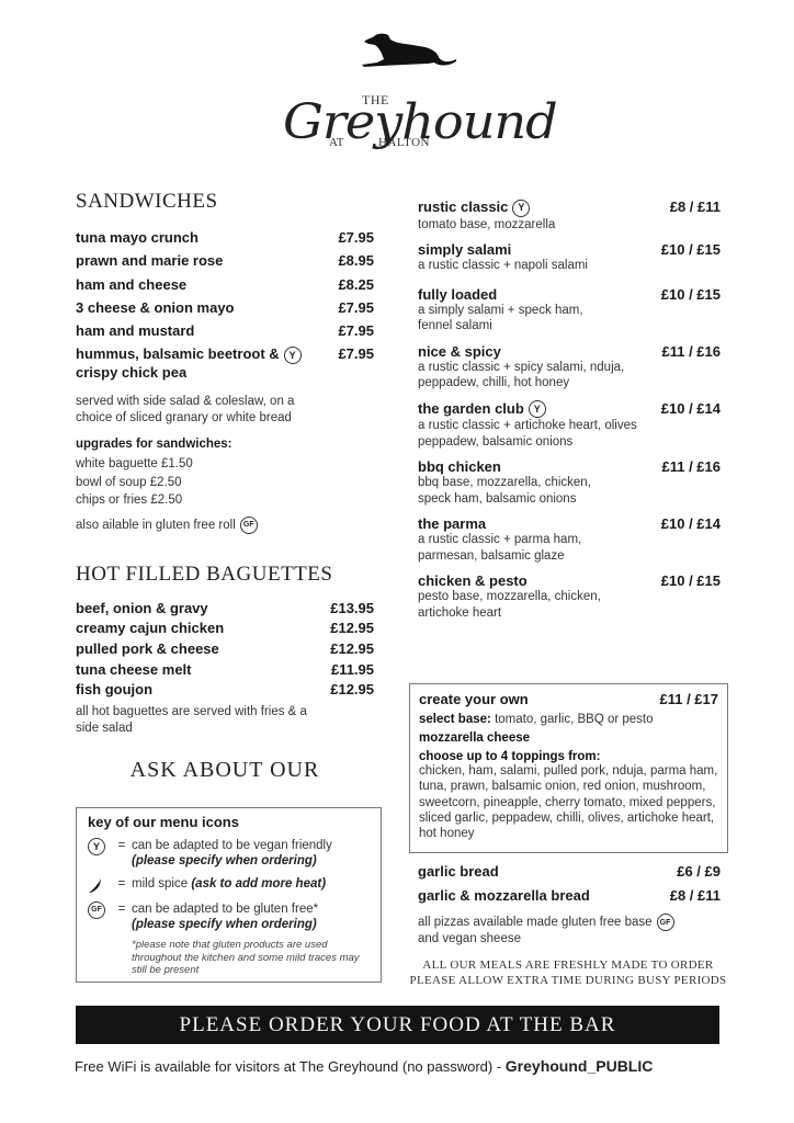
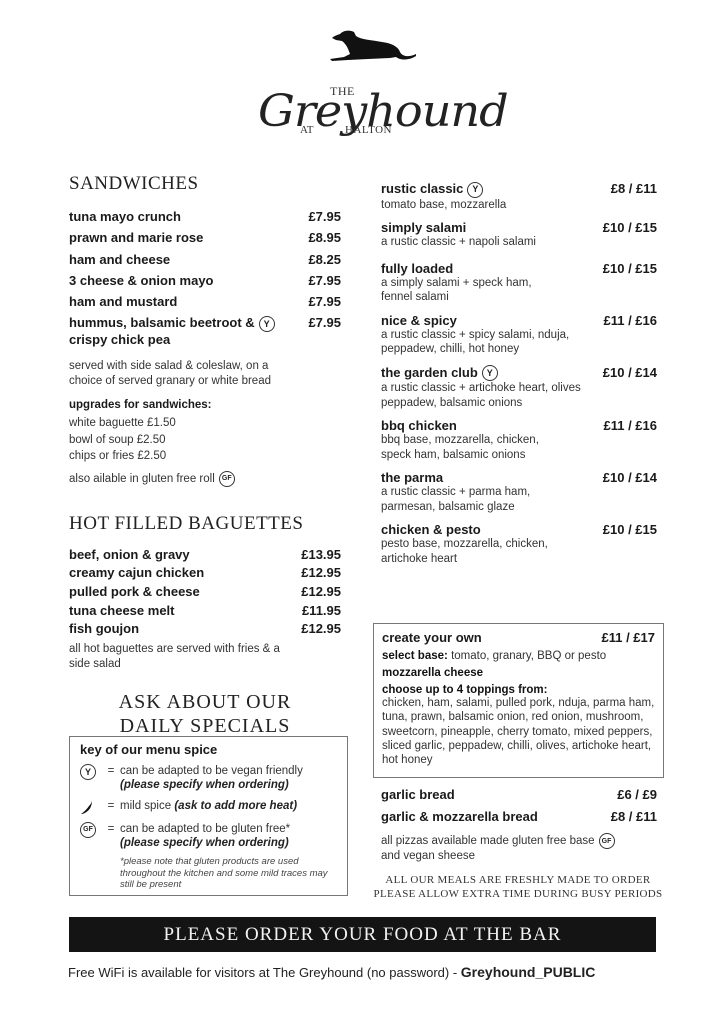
  THE
  Greyhound
  AT
  HALTON
  SANDWICHES
  tuna mayo crunch
  £7.95
  prawn and marie rose
  £8.95
  ham and cheese
  £8.25
  3 cheese & onion mayo
  £7.95
  ham and mustard
  £7.95
  hummus, balsamic beetroot & Y
  crispy chick pea
  £7.95
- served with side salad & coleslaw, on a choice of sliced granary or white bread
+ served with side salad & coleslaw, on a choice of served granary or white bread
  upgrades for sandwiches:
  white baguette £1.50
  bowl of soup £2.50
  chips or fries £2.50
  also ailable in gluten free roll
  HOT FILLED BAGUETTES
  beef, onion & gravy
  £13.95
  creamy cajun chicken
  £12.95
  pulled pork & cheese
  £12.95
  tuna cheese melt
  £11.95
  fish goujon
  £12.95
  all hot baguettes are served with fries & a side salad
  ASK ABOUT OUR
+ DAILY SPECIALS
- key of our menu icons
+ key of our menu spice
  Y
  =
  can be adapted to be vegan friendly
  (please specify when ordering)
  =
  mild spice (ask to add more heat)
  =
  can be adapted to be gluten free*
  (please specify when ordering)
  *please note that gluten products are used throughout the kitchen and some mild traces may still be present
  rustic classic Y
  £8 / £11
  tomato base, mozzarella
  simply salami
  £10 / £15
  a rustic classic + napoli salami
  fully loaded
  £10 / £15
  a simply salami + speck ham, fennel salami
  nice & spicy
  £11 / £16
  a rustic classic + spicy salami, nduja, peppadew, chilli, hot honey
  the garden club Y
  £10 / £14
  a rustic classic + artichoke heart, olives peppadew, balsamic onions
  bbq chicken
  £11 / £16
  bbq base, mozzarella, chicken, speck ham, balsamic onions
  the parma
  £10 / £14
  a rustic classic + parma ham, parmesan, balsamic glaze
  chicken & pesto
  £10 / £15
  pesto base, mozzarella, chicken, artichoke heart
  create your own
  £11 / £17
- select base: tomato, garlic, BBQ or pesto
+ select base: tomato, granary, BBQ or pesto
  mozzarella cheese
  choose up to 4 toppings from:
  chicken, ham, salami, pulled pork, nduja, parma ham, tuna, prawn, balsamic onion, red onion, mushroom, sweetcorn, pineapple, cherry tomato, mixed peppers, sliced garlic, peppadew, chilli, olives, artichoke heart, hot honey
  garlic bread
  £6 / £9
  garlic & mozzarella bread
  £8 / £11
  all pizzas available made gluten free base
  and vegan sheese
  ALL OUR MEALS ARE FRESHLY MADE TO ORDER
  PLEASE ALLOW EXTRA TIME DURING BUSY PERIODS
  PLEASE ORDER YOUR FOOD AT THE BAR
  Free WiFi is available for visitors at The Greyhound (no password) - Greyhound_PUBLIC
